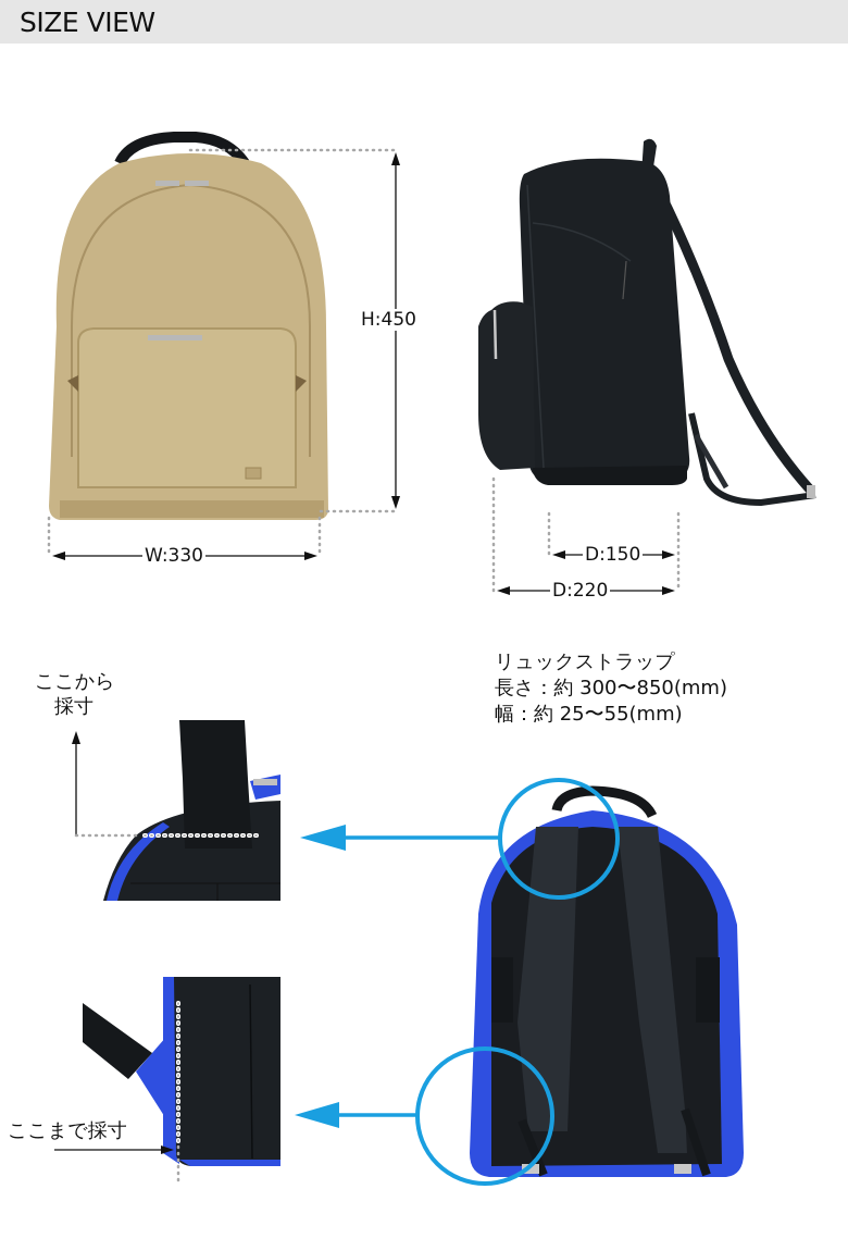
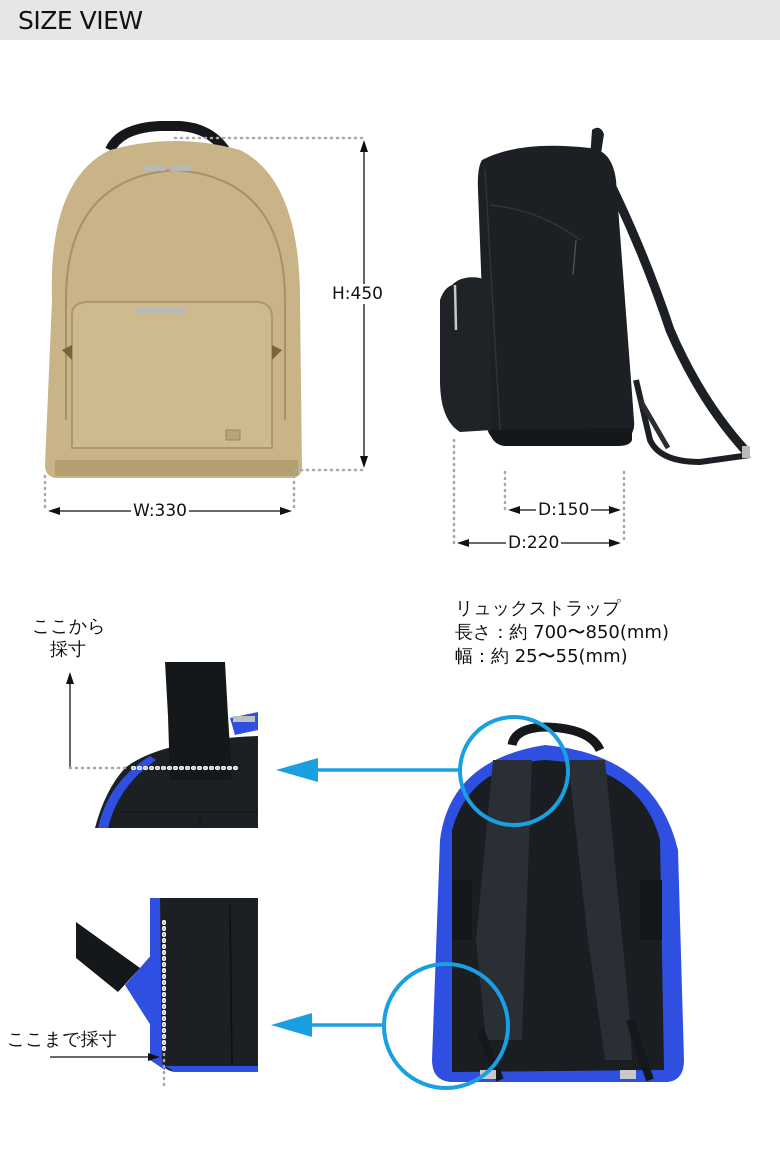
  SIZE VIEW
  H:450
  W:330
  D:150
  D:220
  リュックストラップ
- 長さ：約 300〜850(mm)
+ 長さ：約 700〜850(mm)
  幅：約 25〜55(mm)
  ここから
  採寸
  ここまで採寸
